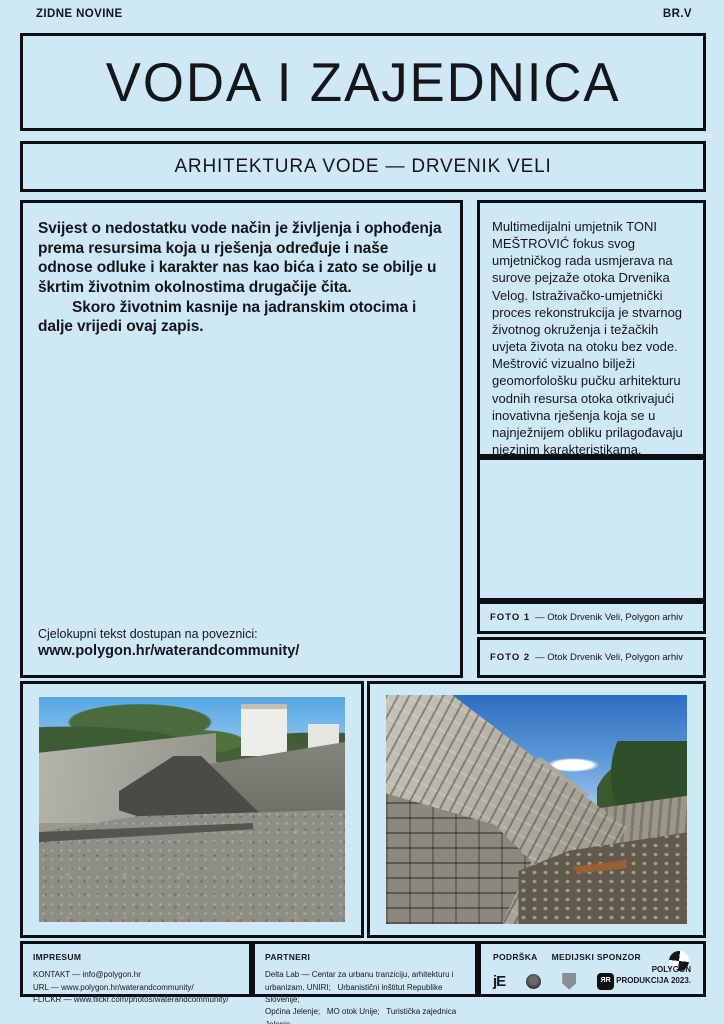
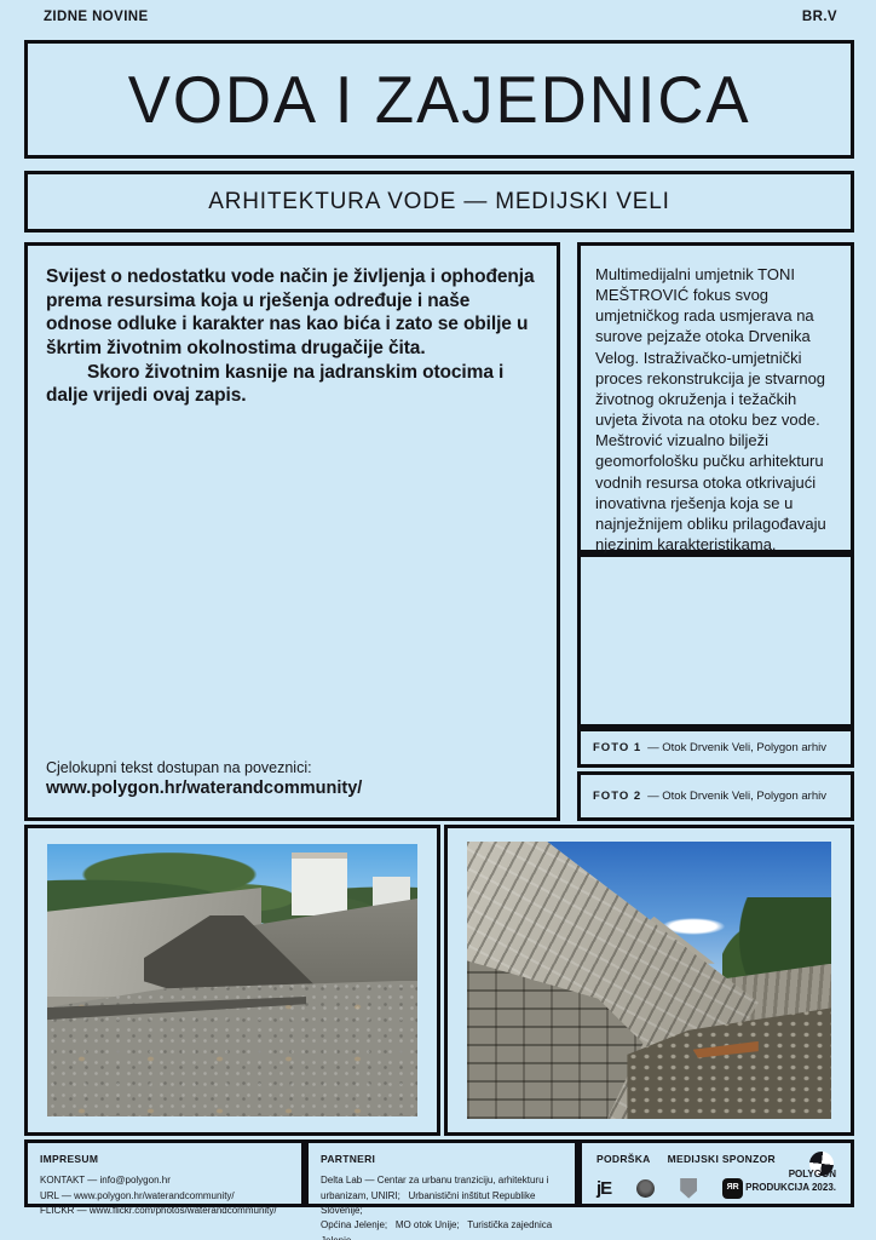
  ZIDNE NOVINE
  BR.V
  VODA I ZAJEDNICA
- ARHITEKTURA VODE — DRVENIK VELI
+ ARHITEKTURA VODE — MEDIJSKI VELI
  Svijest o nedostatku vode način je življenja i ophođenja prema resursima koja u rješenja određuje i naše odnose odluke i karakter nas kao bića i zato se obilje u škrtim životnim okolnostima drugačije čita.
  Skoro životnim kasnije na jadranskim otocima i dalje vrijedi ovaj zapis.
  Cjelokupni tekst dostupan na poveznici:
  www.polygon.hr/waterandcommunity/
  Multimedijalni umjetnik TONI MEŠTROVIĆ fokus svog umjetničkog rada usmjerava na surove pejzaže otoka Drvenika Velog. Istraživačko-umjetnički proces rekonstrukcija je stvarnog životnog okruženja i težačkih uvjeta života na otoku bez vode. Meštrović vizualno bilježi geomorfološku pučku arhitekturu vodnih resursa otoka otkrivajući inovativna rješenja koja se u najnježnijem obliku prilagođavaju njezinim karakteristikama.
  FOTO 1
  — Otok Drvenik Veli, Polygon arhiv
  FOTO 2
  — Otok Drvenik Veli, Polygon arhiv
  IMPRESUM
  KONTAKT — info@polygon.hr
  URL — www.polygon.hr/waterandcommunity/
  FLICKR — www.flickr.com/photos/waterandcommunity/
  PARTNERI
  Delta Lab — Centar za urbanu tranziciju, arhitekturu i
  urbanizam, UNIRI; Urbanistični inštitut Republike Slovenije;
  Općina Jelenje; MO otok Unije; Turistička zajednica
  PODRŠKA
  MEDIJSKI SPONZOR
  jE
  POLYGON
  PRODUKCIJA 2023.
